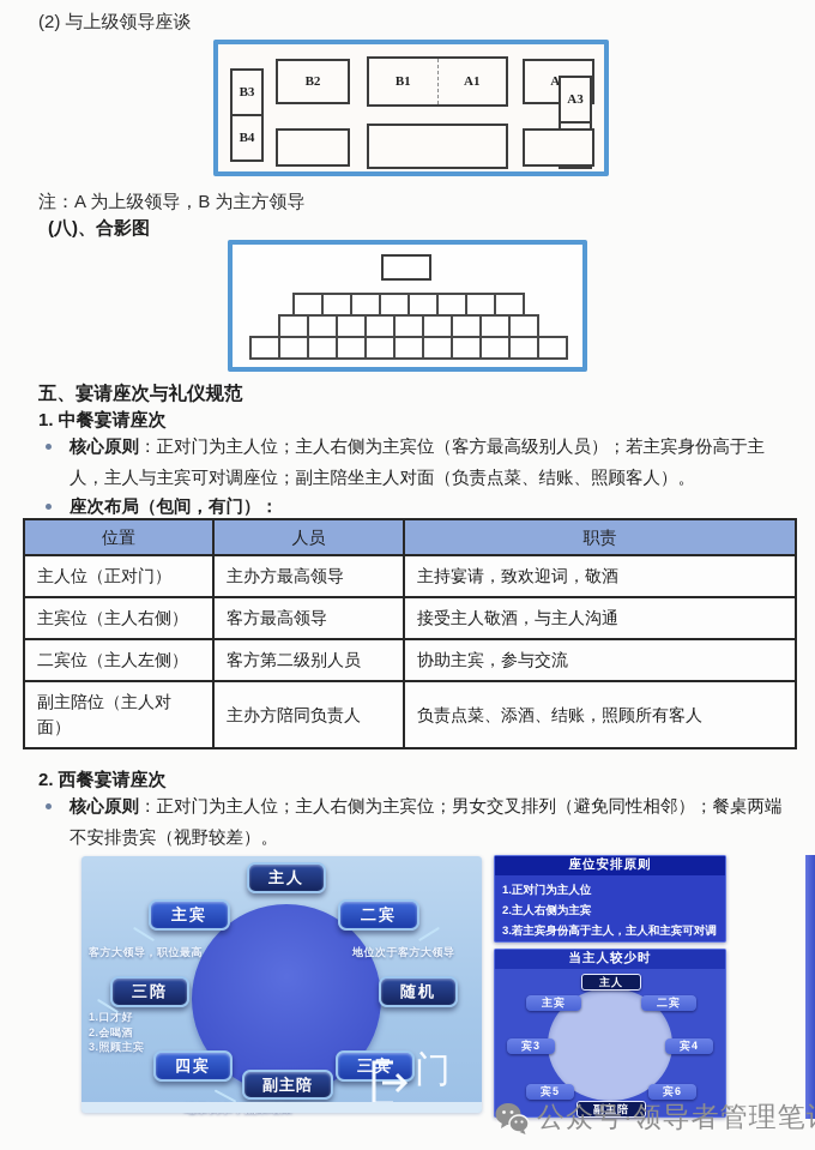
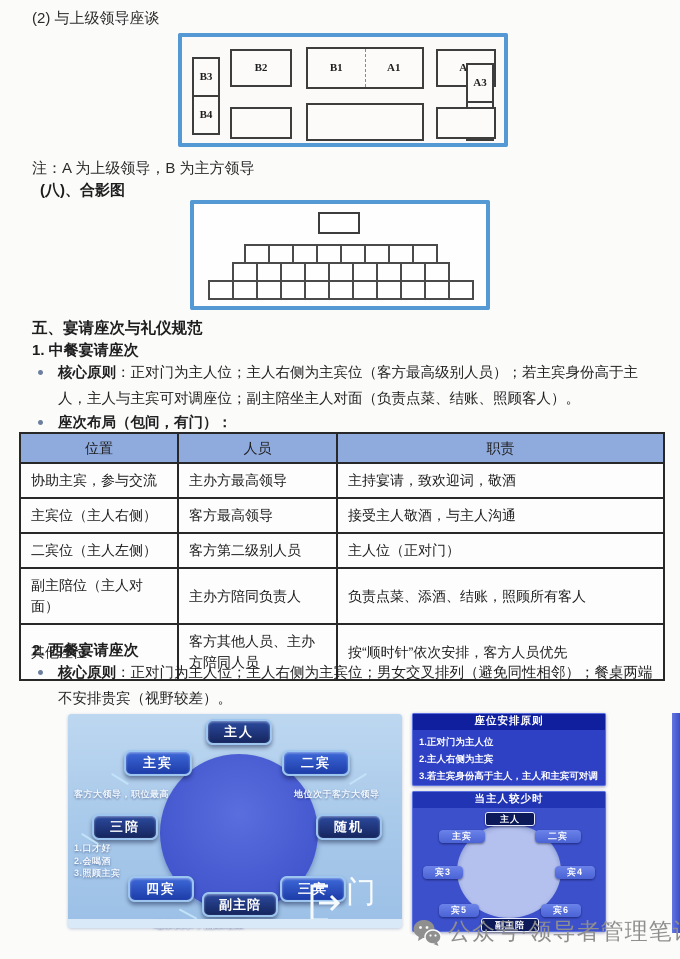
  (2) 与上级领导座谈
  B2
  B1
  A1
  B3
  B4
  A3
  注：A 为上级领导，B 为主方领导
  (八)、合影图
  五、宴请座次与礼仪规范
  1. 中餐宴请座次
  核心原则：正对门为主人位；主人右侧为主宾位（客方最高级别人员）；若主宾身份高于主人，主人与主宾可对调座位；副主陪坐主人对面（负责点菜、结账、照顾客人）。
  座次布局（包间，有门）：
  位置	人员	职责
- 主人位（正对门）	主办方最高领导	主持宴请，致欢迎词，敬酒
+ 协助主宾，参与交流	主办方最高领导	主持宴请，致欢迎词，敬酒
  主宾位（主人右侧）	客方最高领导	接受主人敬酒，与主人沟通
- 二宾位（主人左侧）	客方第二级别人员	协助主宾，参与交流
+ 二宾位（主人左侧）	客方第二级别人员	主人位（正对门）
  副主陪位（主人对面）	主办方陪同负责人	负责点菜、添酒、结账，照顾所有客人
+ 其他座位	客方其他人员、主办方陪同人员	按“顺时针”依次安排，客方人员优先
  2. 西餐宴请座次
  核心原则：正对门为主人位；主人右侧为主宾位；男女交叉排列（避免同性相邻）；餐桌两端不安排贵宾（视野较差）。
  主人
  主宾
  二宾
  三陪
  随机
  四宾
  三宾
  副主陪
  客方大领导，职位最高
  地位次于客方大领导
  1.口才好
  2.会喝酒
  3.照顾主宾
  门
  座位安排原则
  1.正对门为主人位
  2.主人右侧为主宾
  3.若主宾身份高于主人，主人和主宾可对调
  当主人较少时
  主人
  主宾
  二宾
  宾3
  宾4
  宾5
  宾6
  副主陪
  公众号·领导者管理笔
